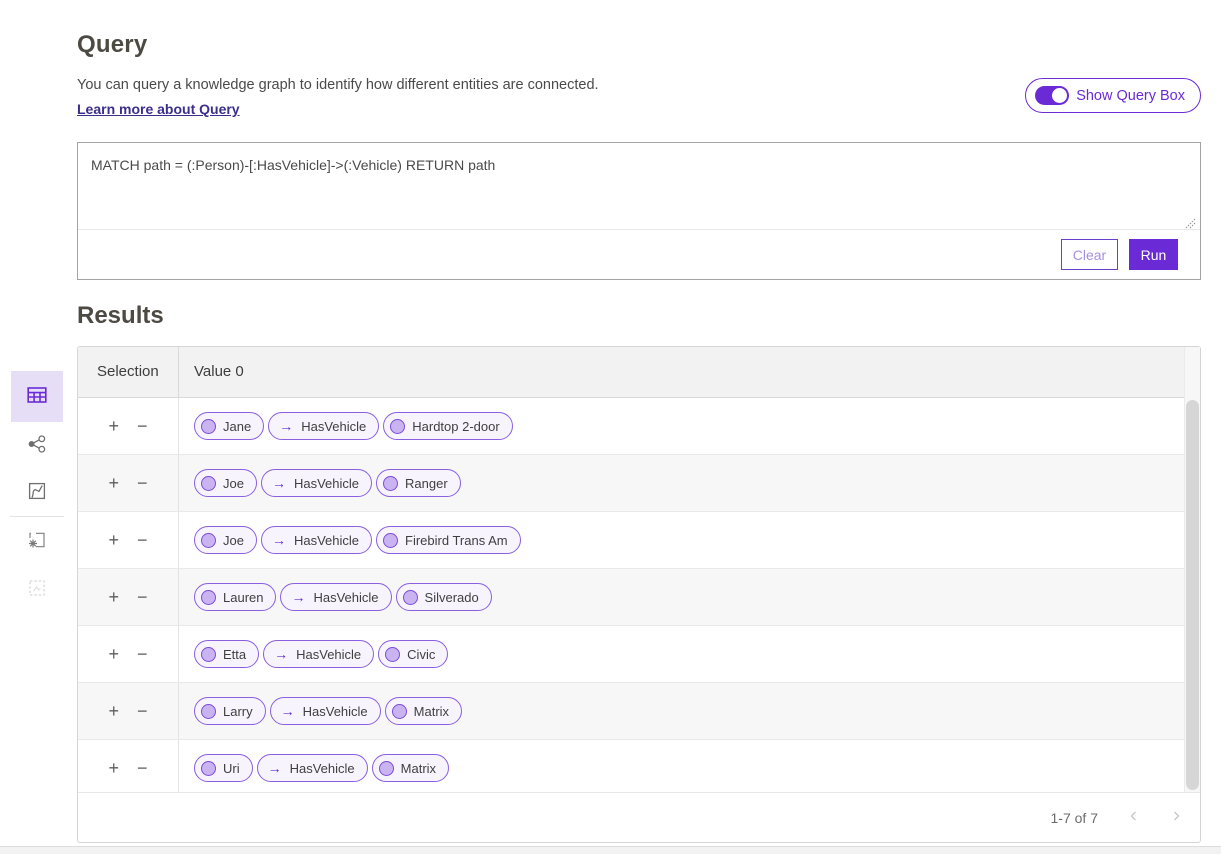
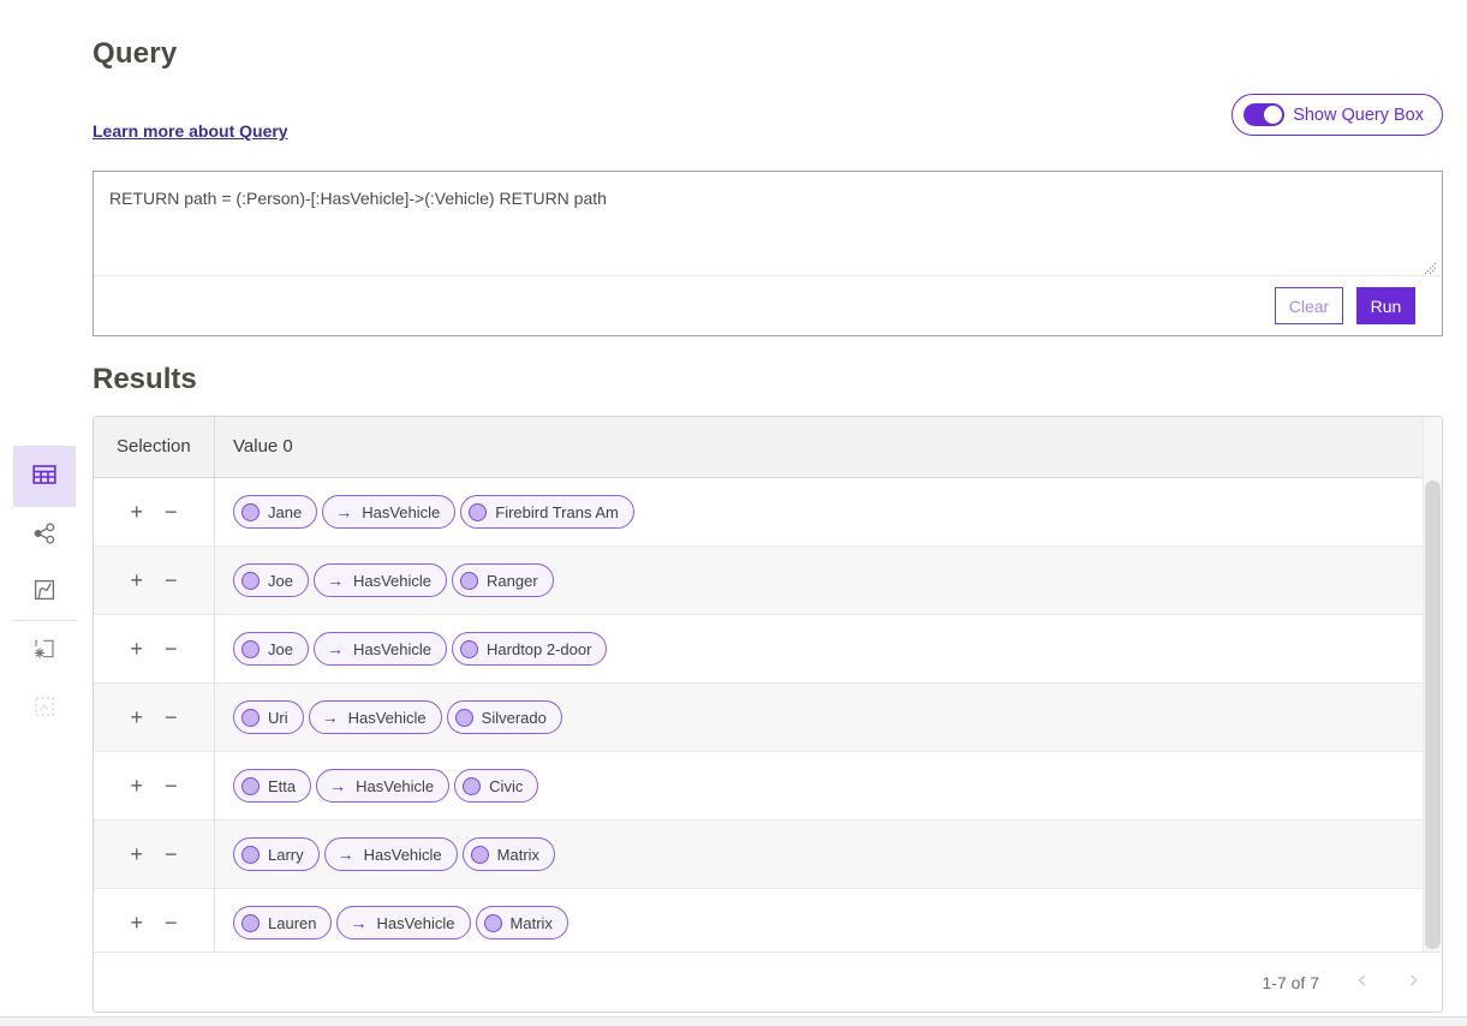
  Query
- You can query a knowledge graph to identify how different entities are connected.
  Learn more about Query
  Show Query Box
- MATCH path = (:Person)-[:HasVehicle]->(:Vehicle) RETURN path
+ RETURN path = (:Person)-[:HasVehicle]->(:Vehicle) RETURN path
  Clear
  Run
  Results
  Selection
  Value 0
  +
  −
  Jane
  →
  HasVehicle
- Hardtop 2-door
+ Firebird Trans Am
  +
  −
  Joe
  →
  HasVehicle
  Ranger
  +
  −
  Joe
  →
  HasVehicle
- Firebird Trans Am
+ Hardtop 2-door
  +
  −
- Lauren
+ Uri
  →
  HasVehicle
  Silverado
  +
  −
  Etta
  →
  HasVehicle
  Civic
  +
  −
  Larry
  →
  HasVehicle
  Matrix
  +
  −
- Uri
+ Lauren
  →
  HasVehicle
  Matrix
  1-7 of 7
